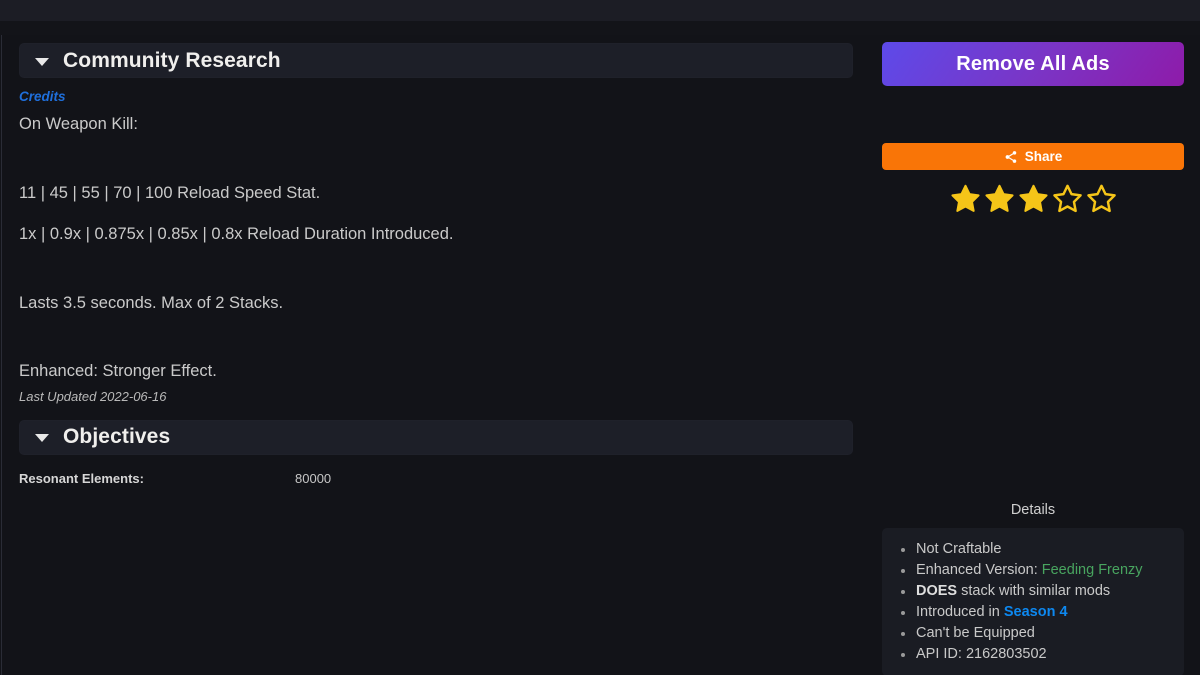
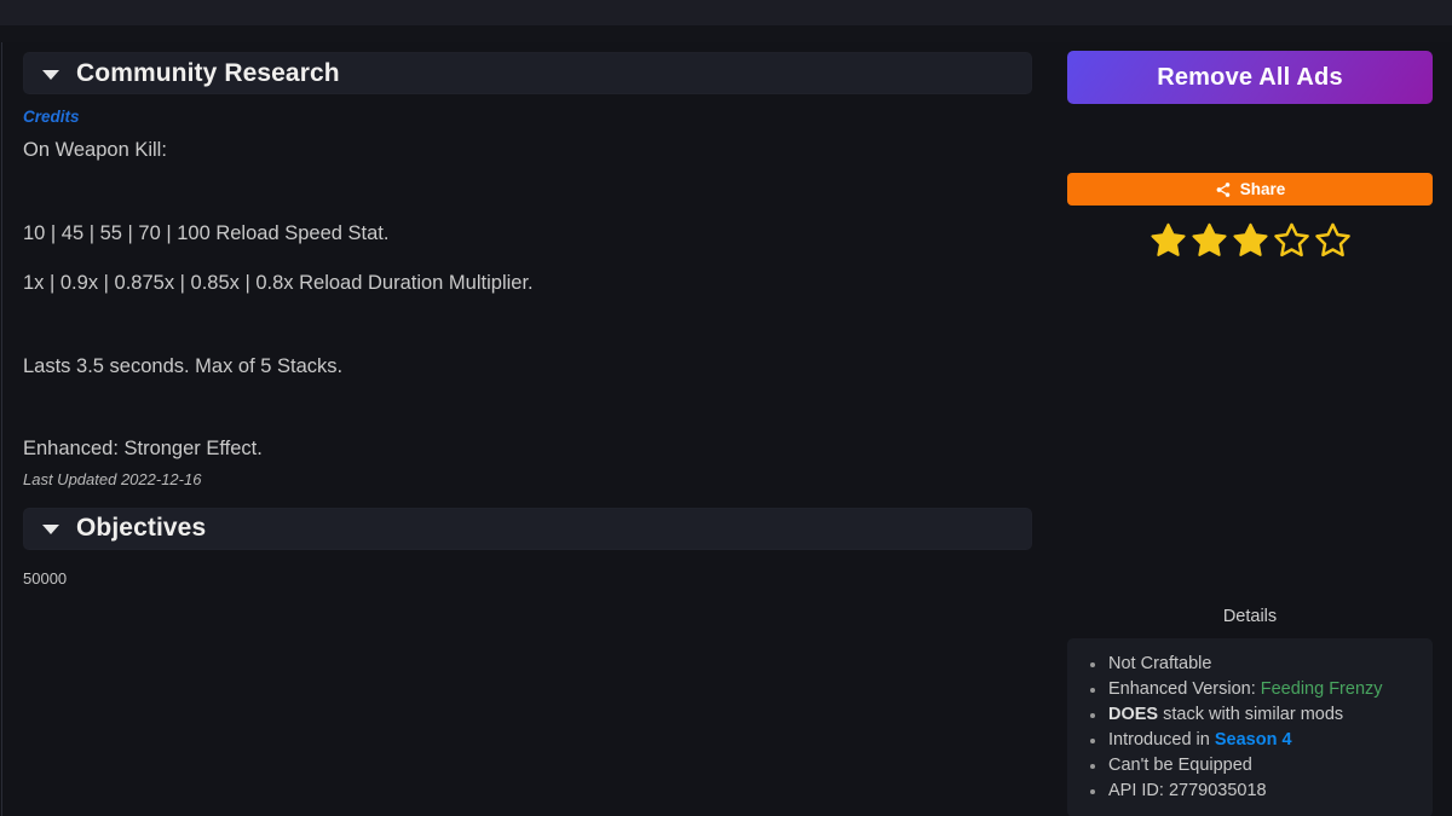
  Community Research
  Credits
  On Weapon Kill:
- 11 | 45 | 55 | 70 | 100 Reload Speed Stat.
+ 10 | 45 | 55 | 70 | 100 Reload Speed Stat.
- 1x | 0.9x | 0.875x | 0.85x | 0.8x Reload Duration Introduced.
+ 1x | 0.9x | 0.875x | 0.85x | 0.8x Reload Duration Multiplier.
- Lasts 3.5 seconds. Max of 2 Stacks.
+ Lasts 3.5 seconds. Max of 5 Stacks.
  Enhanced: Stronger Effect.
- Last Updated 2022-06-16
+ Last Updated 2022-12-16
  Objectives
- Resonant Elements:
- 80000
+ 50000
  Remove All Ads
  Share
  Details
  Not Craftable
  Enhanced Version: Feeding Frenzy
  DOES stack with similar mods
  Introduced in Season 4
  Can't be Equipped
- API ID: 2162803502
+ API ID: 2779035018
